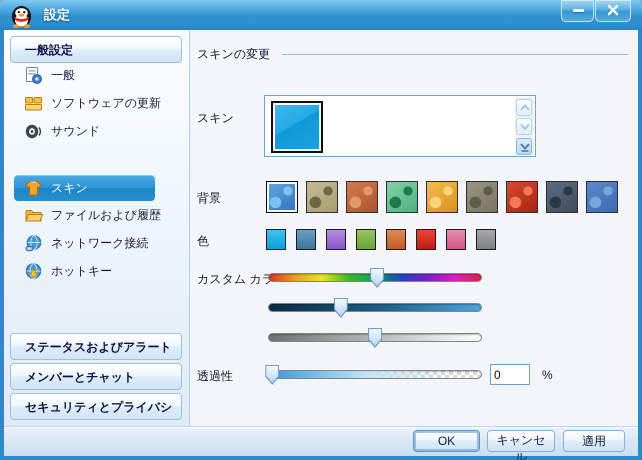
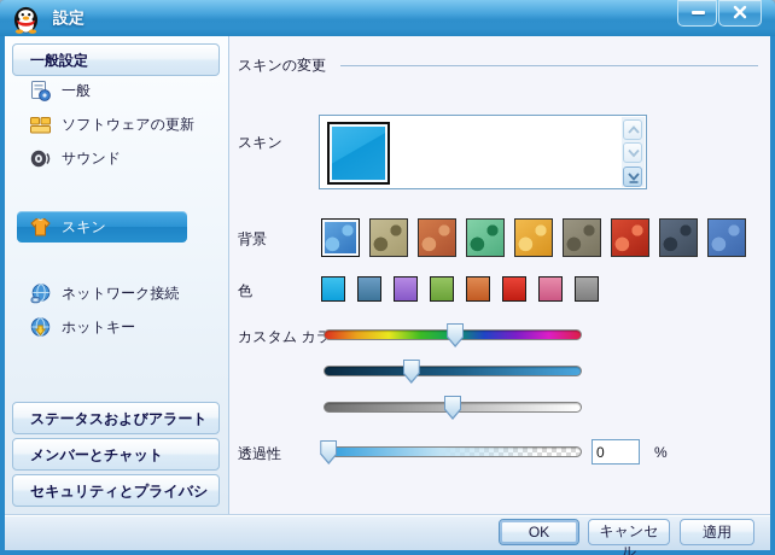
  設定
  一般設定
  一般
  ソフトウェアの更新
  サウンド
  スキン
- ファイルおよび履歴
  ネットワーク接続
  ホットキー
  ステータスおよびアラート
  メンバーとチャット
  セキュリティとプライバシ
  スキンの変更
  スキン
  背景
  色
  カスタム カ
  透過性
  0
  %
  OK
  キャンセル
  適用
